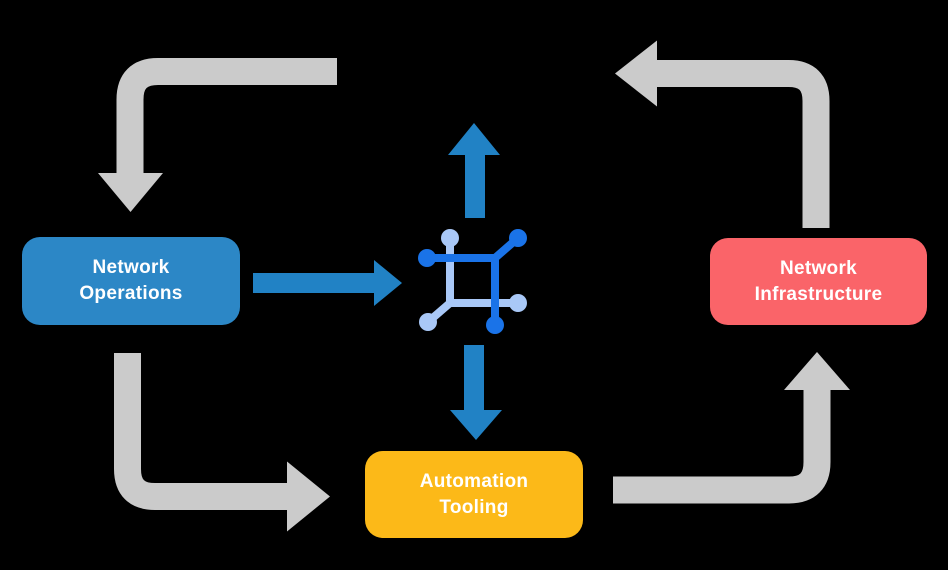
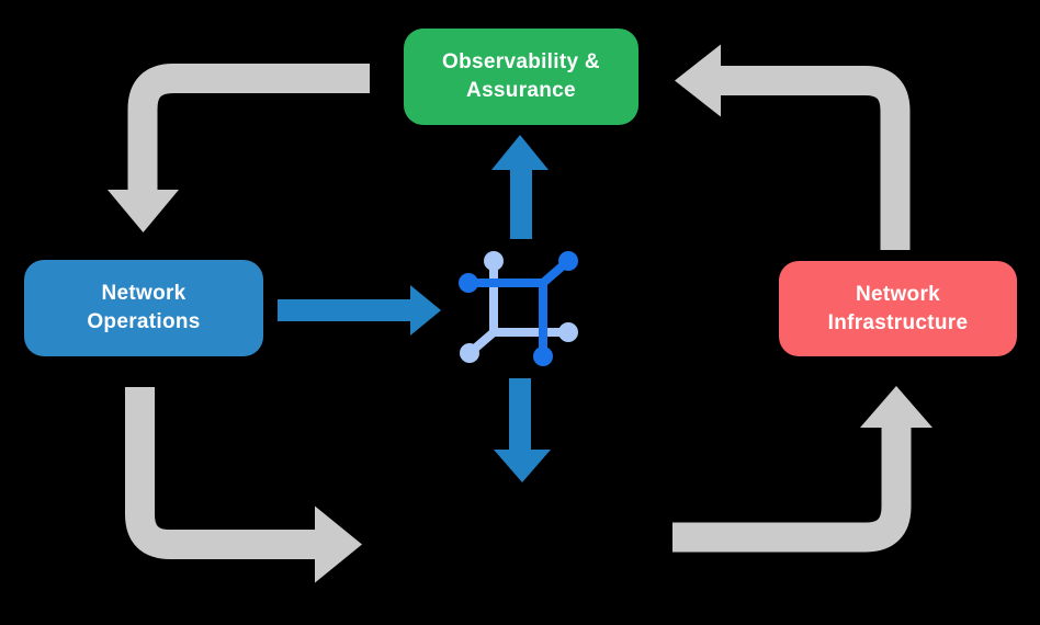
+ Observability &
+ Assurance
  Network
  Operations
  Network
  Infrastructure
- Automation
- Tooling
